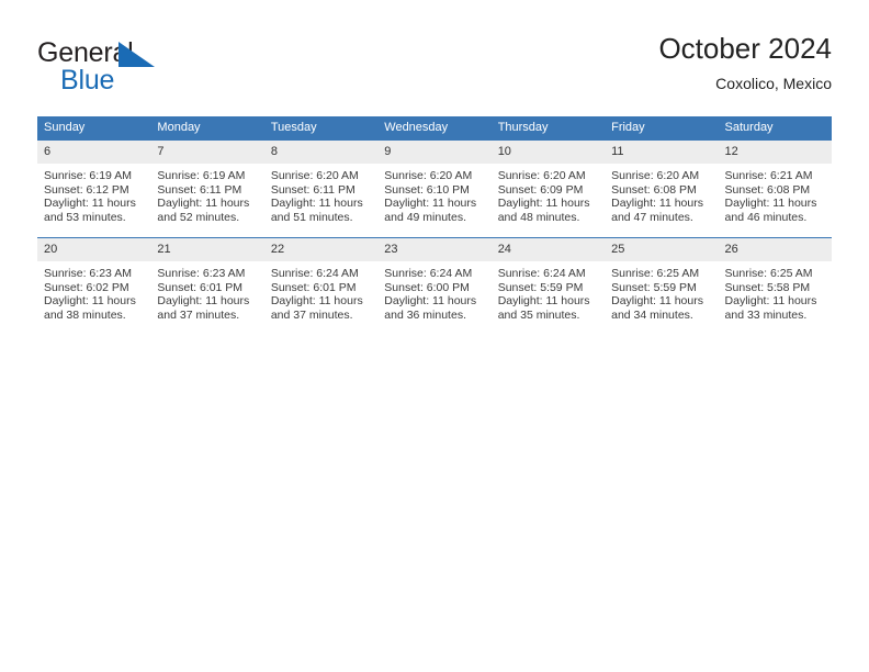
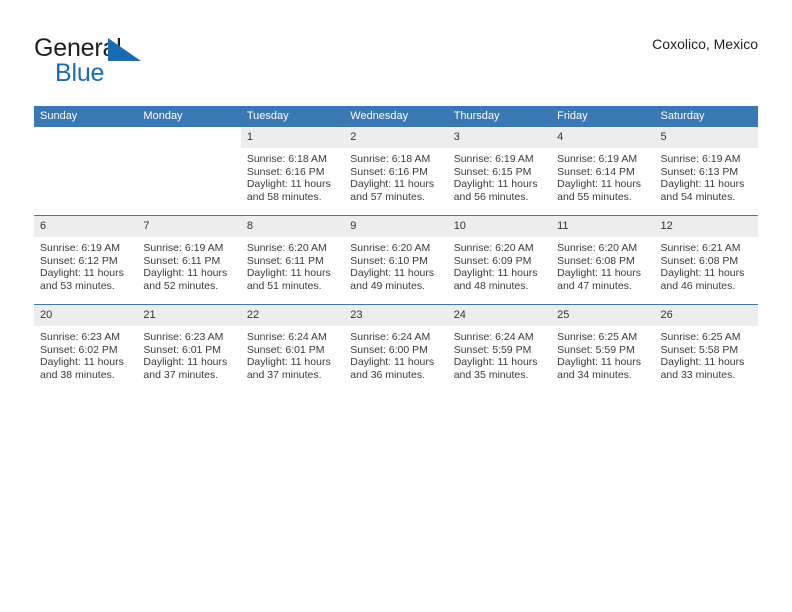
  Gener
  Blue
- October 2024
  Coxolico, Mexico
  Sunday	Monday	Tuesday	Wednesday	Thursday	Friday	Saturday
+ 		1 Sunrise: 6:18 AM Sunset: 6:16 PM Daylight: 11 hours and 58 minutes.	2 Sunrise: 6:18 AM Sunset: 6:16 PM Daylight: 11 hours and 57 minutes.	3 Sunrise: 6:19 AM Sunset: 6:15 PM Daylight: 11 hours and 56 minutes.	4 Sunrise: 6:19 AM Sunset: 6:14 PM Daylight: 11 hours and 55 minutes.	5 Sunrise: 6:19 AM Sunset: 6:13 PM Daylight: 11 hours and 54 minutes.
  6 Sunrise: 6:19 AM Sunset: 6:12 PM Daylight: 11 hours and 53 minutes.	7 Sunrise: 6:19 AM Sunset: 6:11 PM Daylight: 11 hours and 52 minutes.	8 Sunrise: 6:20 AM Sunset: 6:11 PM Daylight: 11 hours and 51 minutes.	9 Sunrise: 6:20 AM Sunset: 6:10 PM Daylight: 11 hours and 49 minutes.	10 Sunrise: 6:20 AM Sunset: 6:09 PM Daylight: 11 hours and 48 minutes.	11 Sunrise: 6:20 AM Sunset: 6:08 PM Daylight: 11 hours and 47 minutes.	12 Sunrise: 6:21 AM Sunset: 6:08 PM Daylight: 11 hours and 46 minutes.
  20 Sunrise: 6:23 AM Sunset: 6:02 PM Daylight: 11 hours and 38 minutes.	21 Sunrise: 6:23 AM Sunset: 6:01 PM Daylight: 11 hours and 37 minutes.	22 Sunrise: 6:24 AM Sunset: 6:01 PM Daylight: 11 hours and 37 minutes.	23 Sunrise: 6:24 AM Sunset: 6:00 PM Daylight: 11 hours and 36 minutes.	24 Sunrise: 6:24 AM Sunset: 5:59 PM Daylight: 11 hours and 35 minutes.	25 Sunrise: 6:25 AM Sunset: 5:59 PM Daylight: 11 hours and 34 minutes.	26 Sunrise: 6:25 AM Sunset: 5:58 PM Daylight: 11 hours and 33 minutes.
